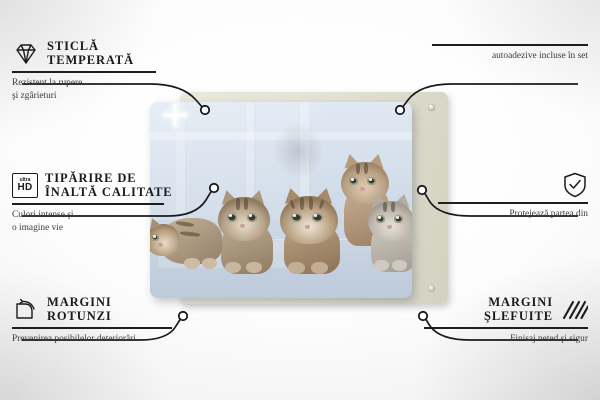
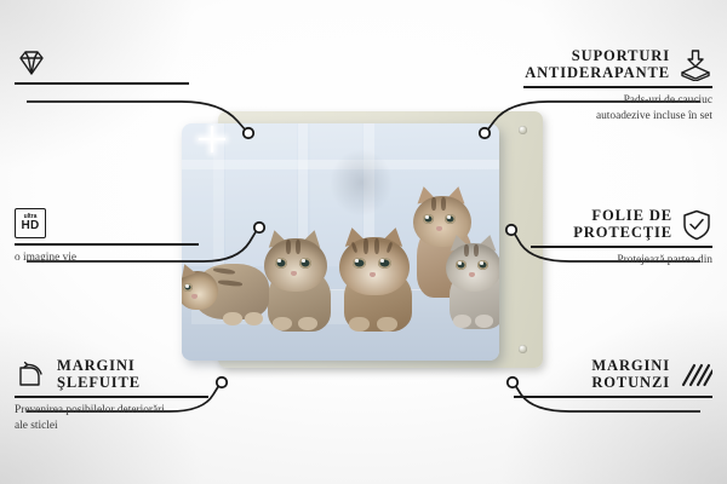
- STICLĂ
- TEMPERATĂ
- Rezistent la rupere
- şi zgârieturi
  HD
- TIPĂRIRE DE
- ÎNALTĂ CALITATE
- Culori intense şi
  o imagine vie
  MARGINI
- ROTUNZI
+ ŞLEFUITE
  Prevenirea posibilelor deteriorări
+ ale sticlei
+ SUPORTURI
+ ANTIDERAPANTE
+ Pads-uri de cauciuc
  autoadezive incluse în set
+ FOLIE DE
+ PROTECŢIE
  Protejează partea din
  MARGINI
- ŞLEFUITE
+ ROTUNZI
- Finisaj neted şi sigur
